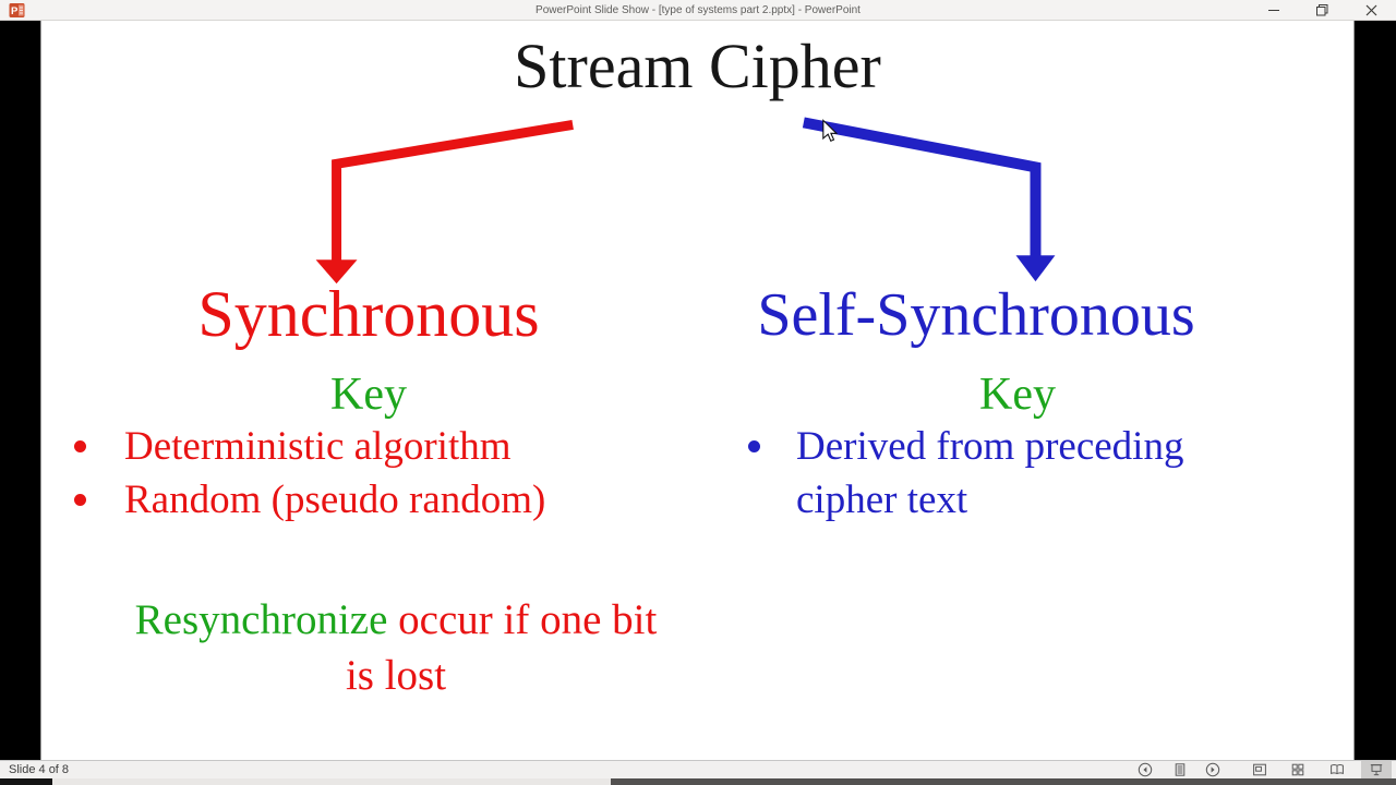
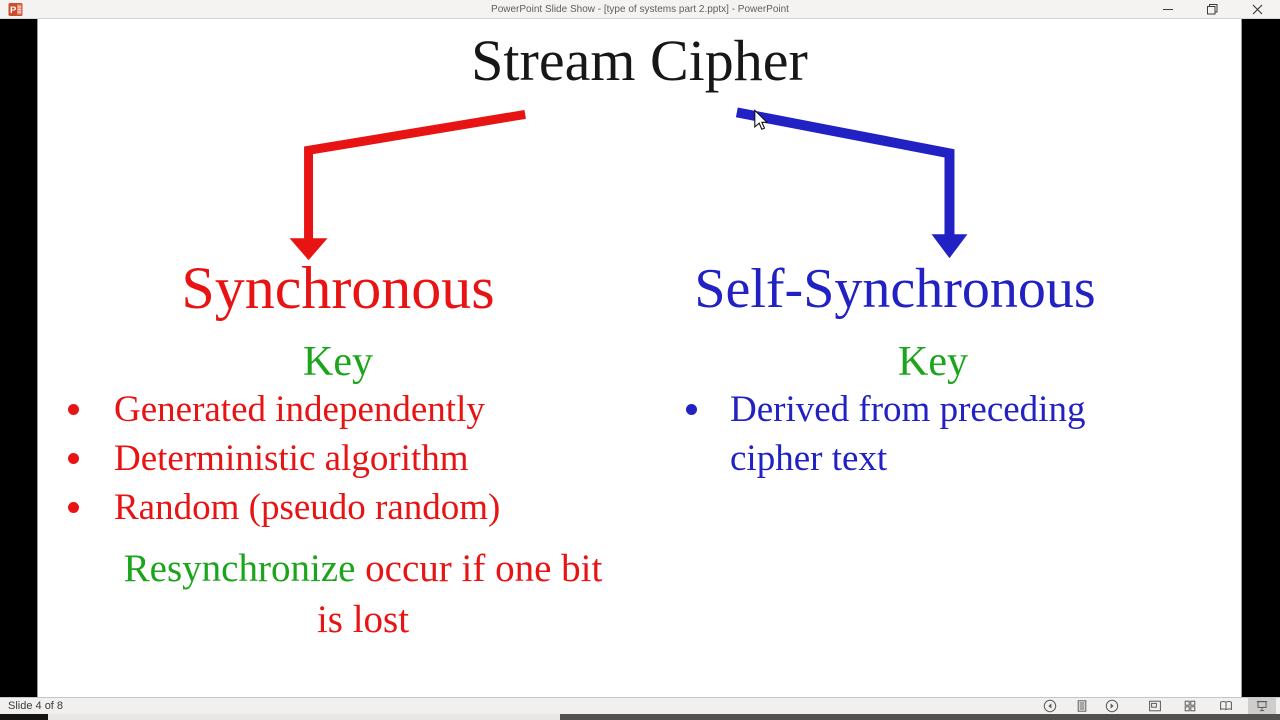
  P
  PowerPoint Slide Show - [type of systems part 2.pptx] - PowerPoint
  Stream Cipher
  Synchronous
  Self-Synchronous
  Key
  Key
+ Generated independently
  Deterministic algorithm
  Random (pseudo random)
  Resynchronize occur if one bit
  is lost
  Derived from preceding
  cipher text
  Slide 4 of 8
